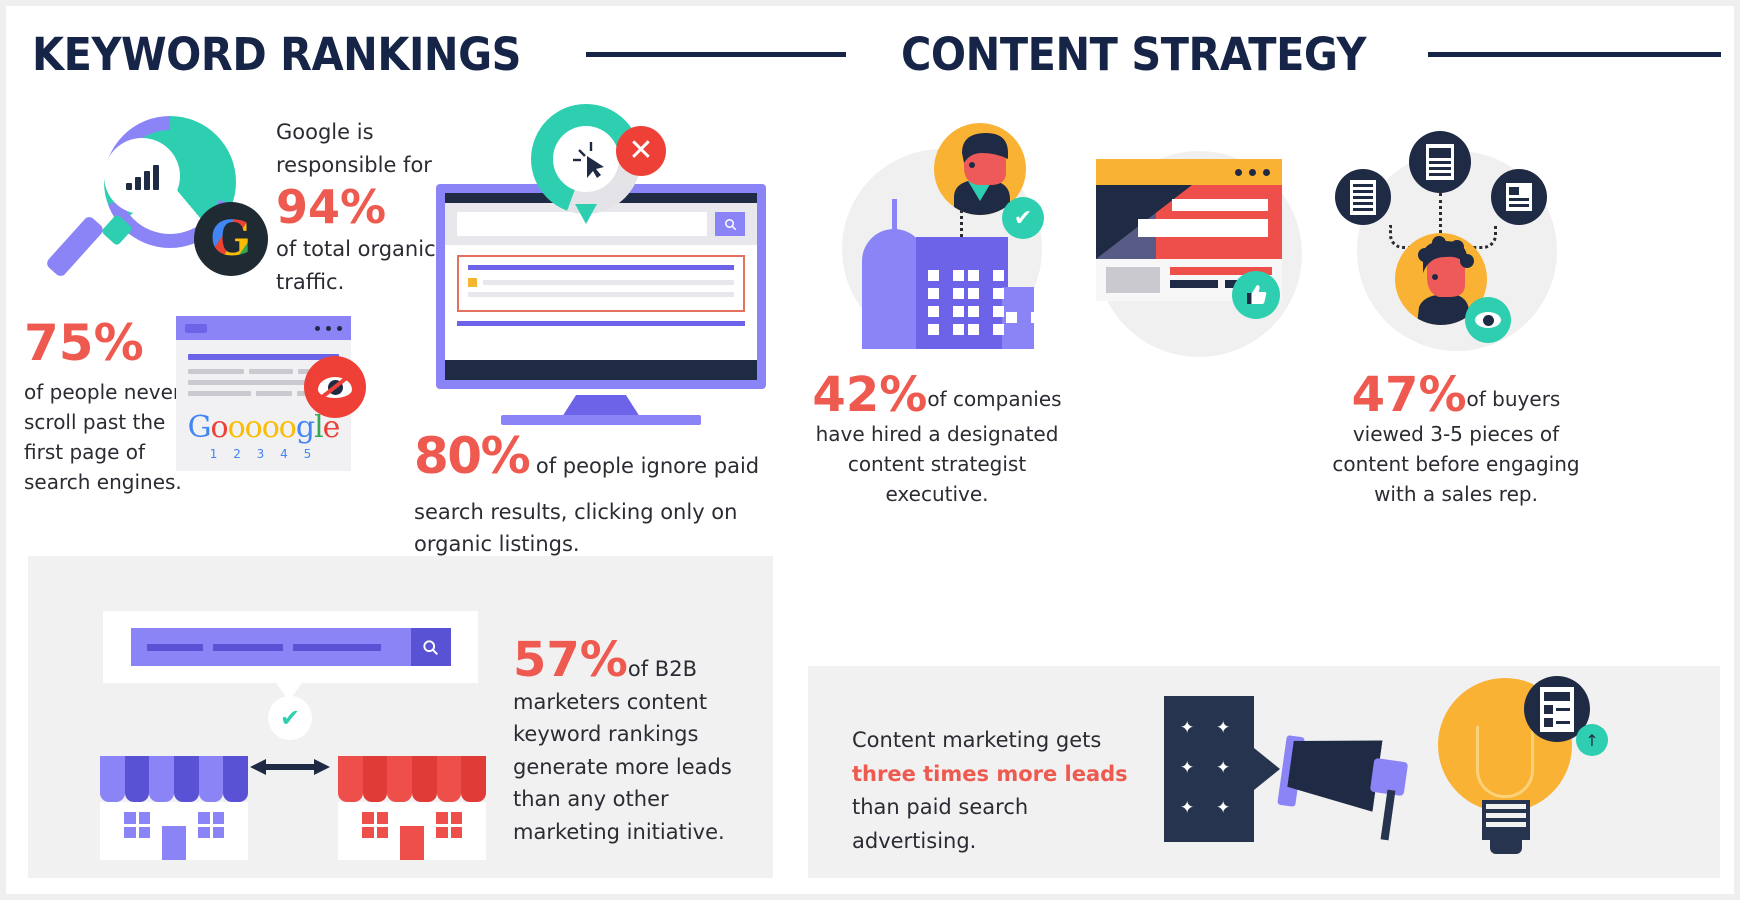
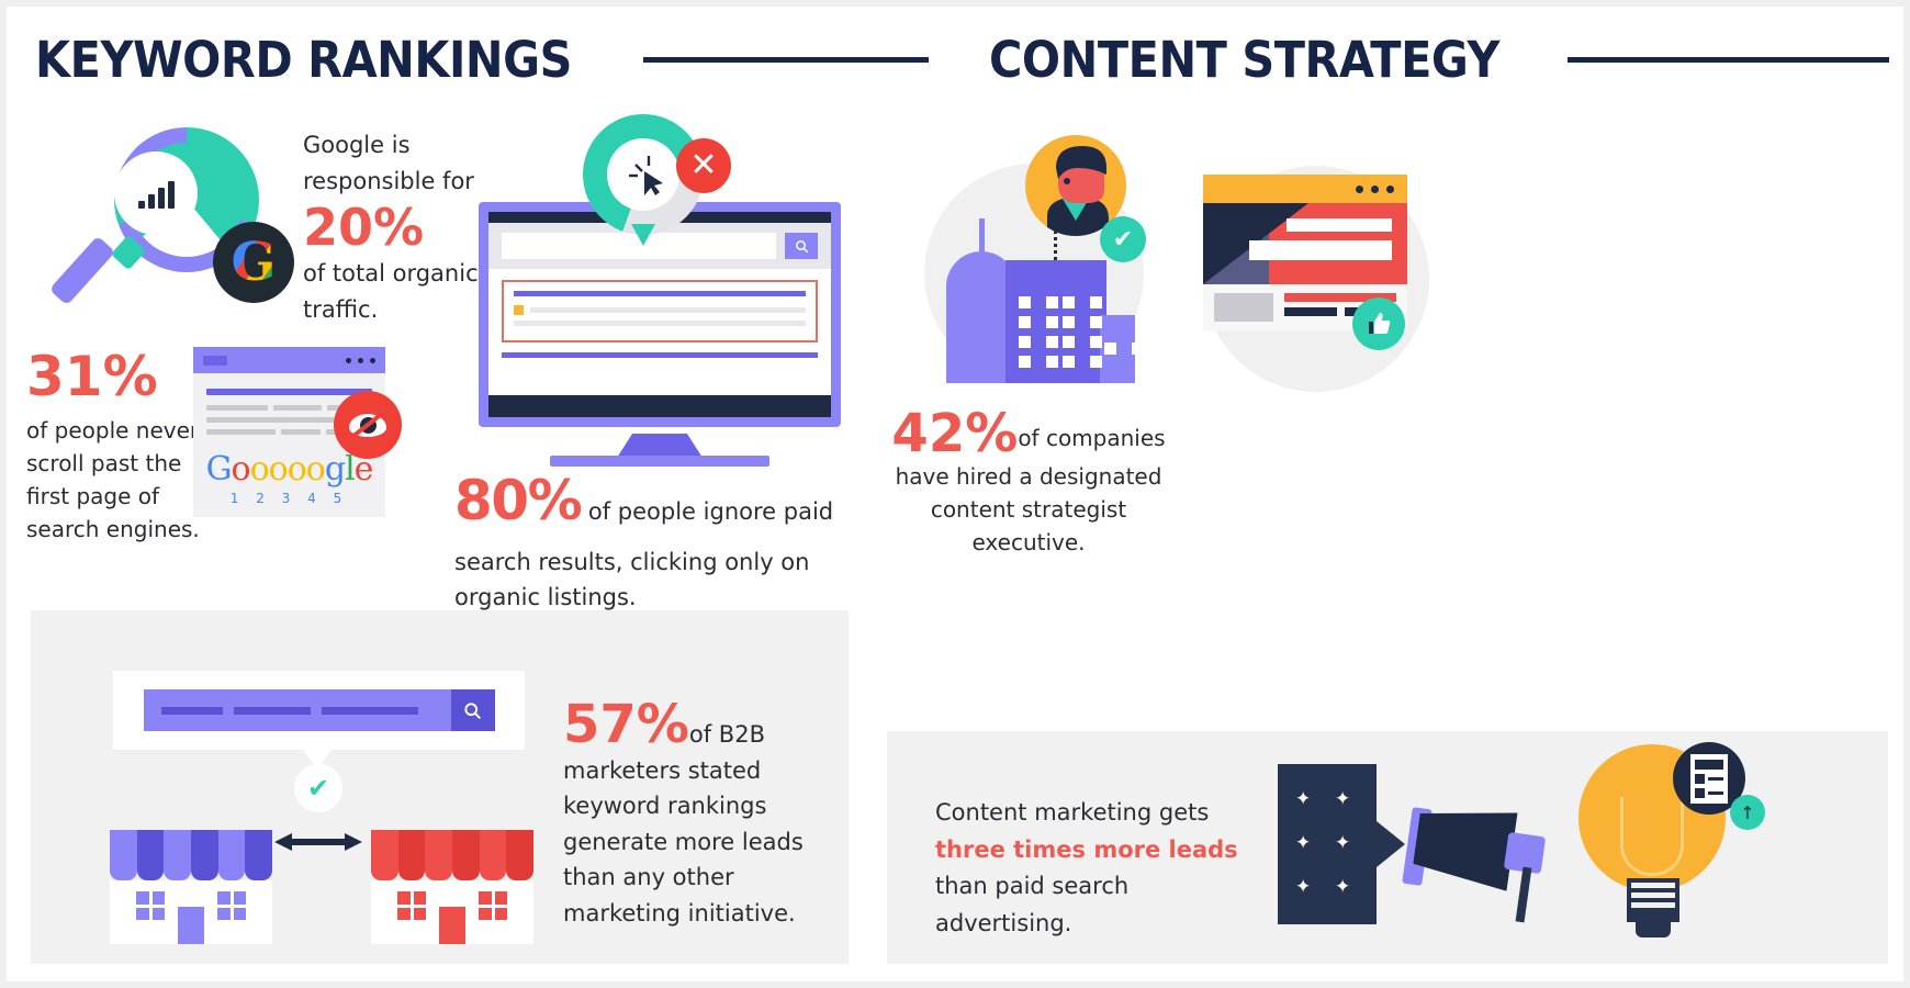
  KEYWORD RANKINGS
  CONTENT STRATEGY
  G
  Google is
  responsible for
- 94%
+ 20%
  of total organic
  traffic.
- 75%
+ 31%
  of people neve scroll past the first page of search engines.
  Gooooogle
  1 2 3 4 5
  ✕
  80% of people ignore paid search results, clicking only on organic listings.
  ✔
- 57%of B2B marketers content keyword rankings generate more leads than any other marketing initiative.
+ 57%of B2B marketers stated keyword rankings generate more leads than any other marketing initiative.
  ✔
  42%of companies have hired a designated content strategist executive.
- 47%of buyers viewed 3-5 pieces of content before engaging with a sales rep.
  Content marketing gets
  three times more leads
  than paid search advertising.
  ✦
  ✦
  ✦
  ✦
  ✦
  ✦
  ↑
